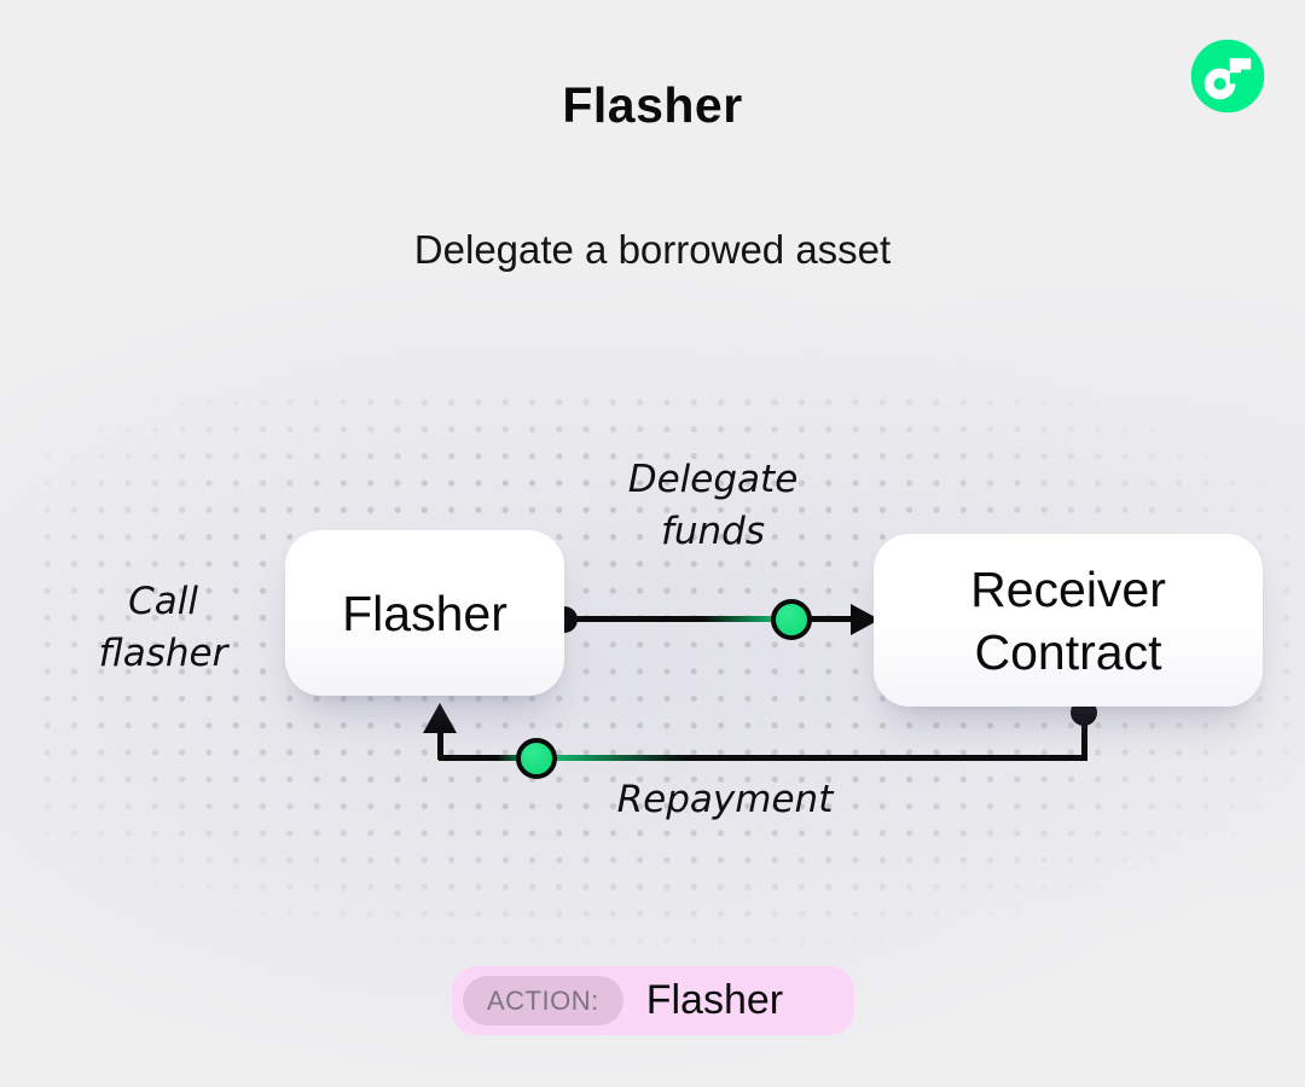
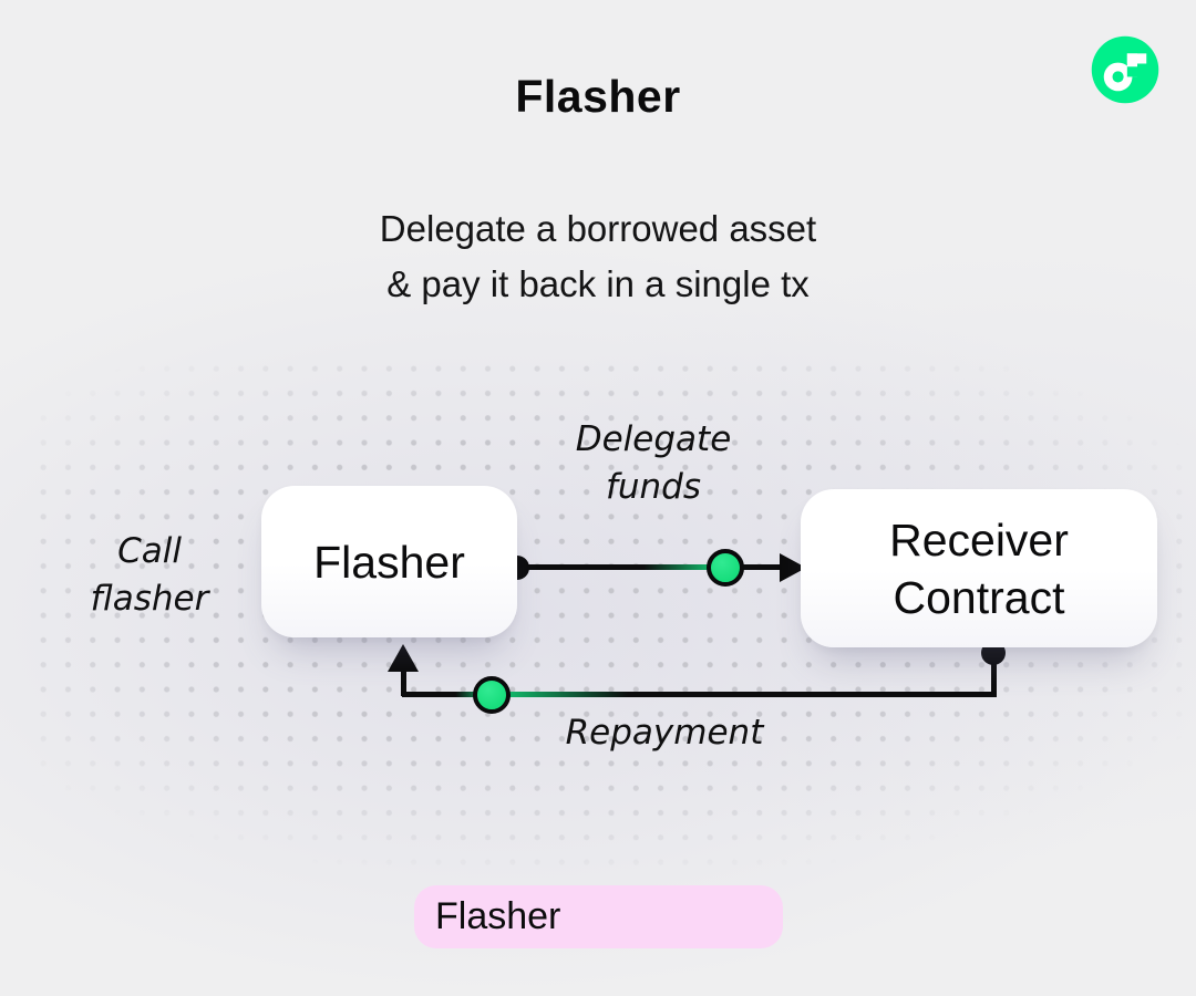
  Flasher
  Delegate a borrowed asset
+ & pay it back in a single tx
  Delegate
  funds
  Call
  flasher
  Repayment
  Flasher
  Receiver
  Contract
- ACTION:
  Flasher
